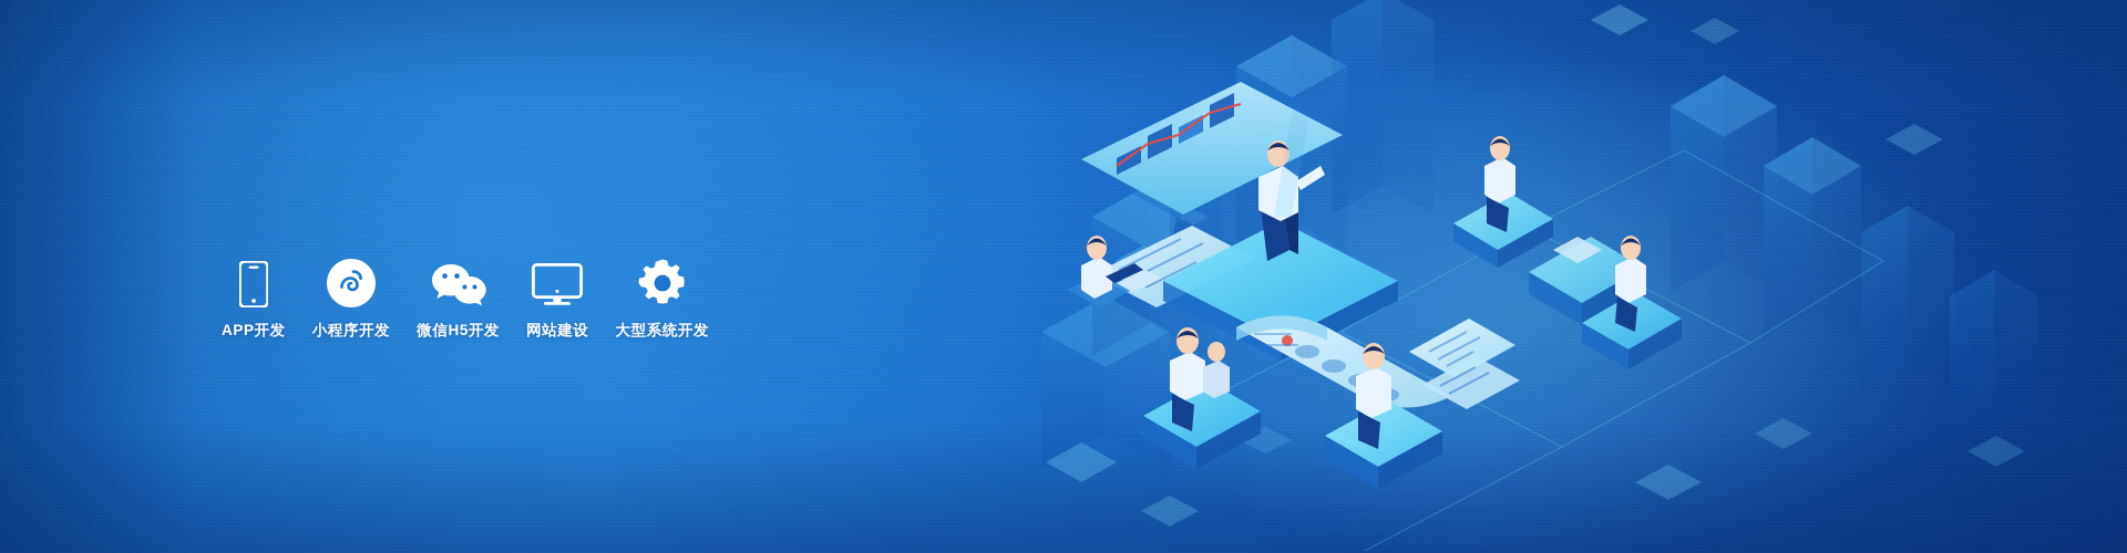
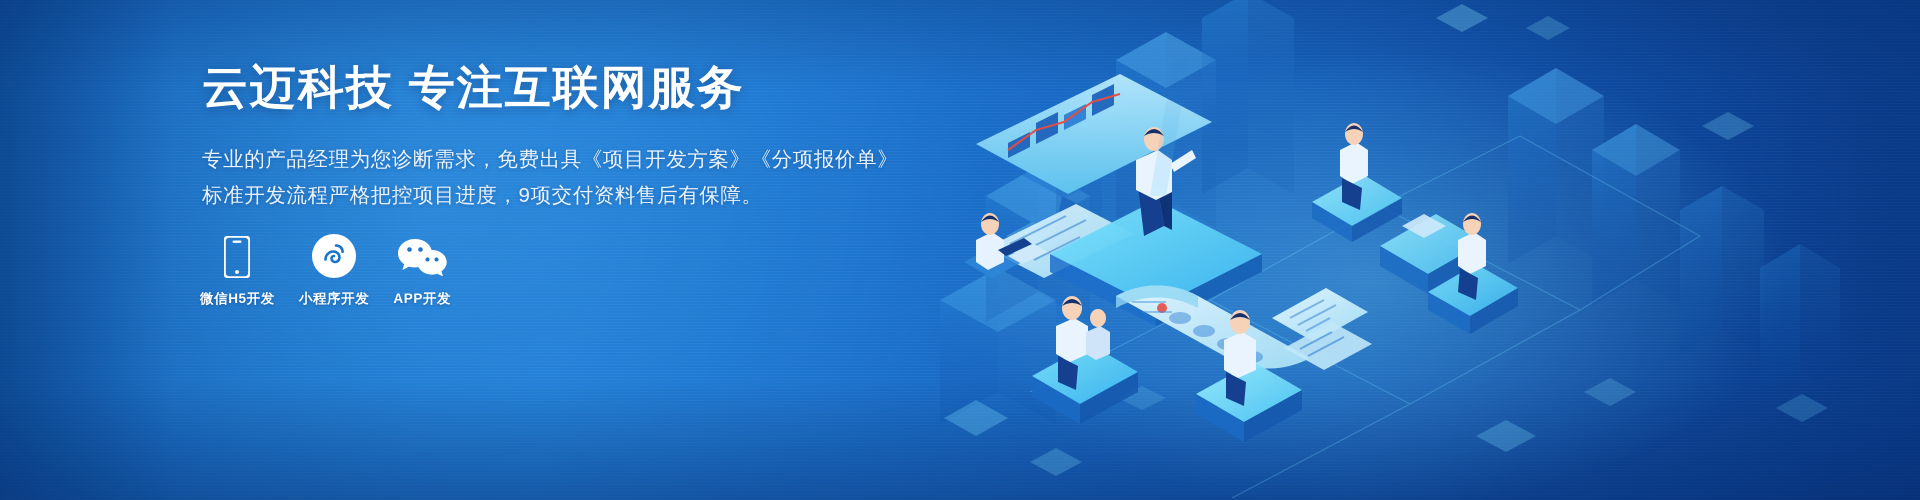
+ 云迈科技 专注互联网服务
+ 专业的产品经理为您诊断需求，免费出具《项目开发方案》《分项报价单》
+ 标准开发流程严格把控项目进度，9项交付资料售后有保障。
- APP开发
+ 微信H5开发
  小程序开发
- 微信H5开发
+ APP开发
- 网站建设
- 大型系统开发
